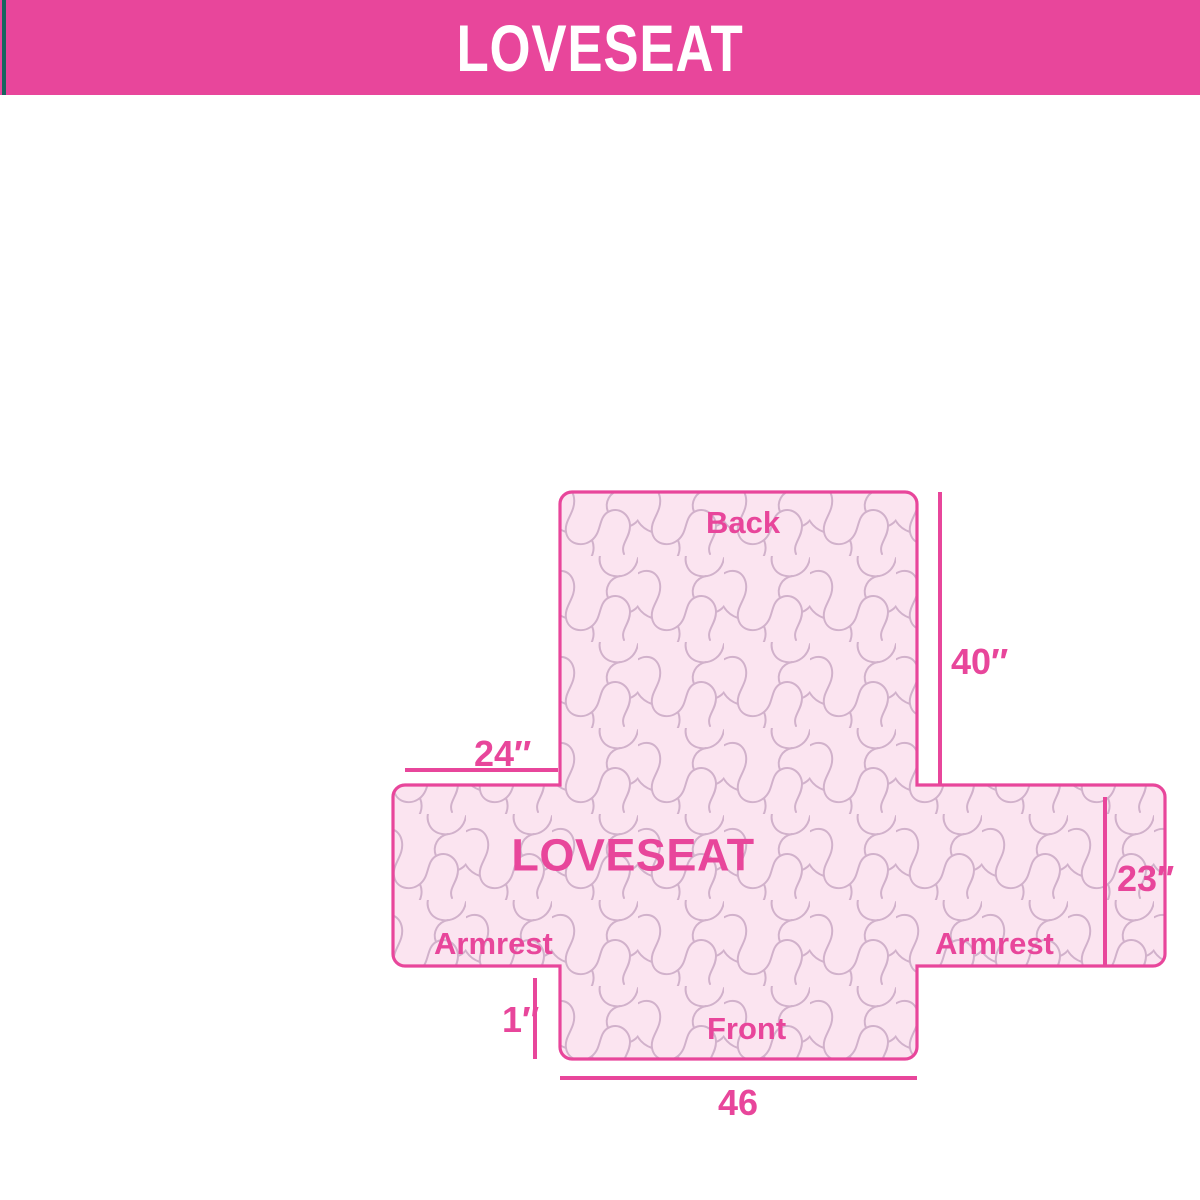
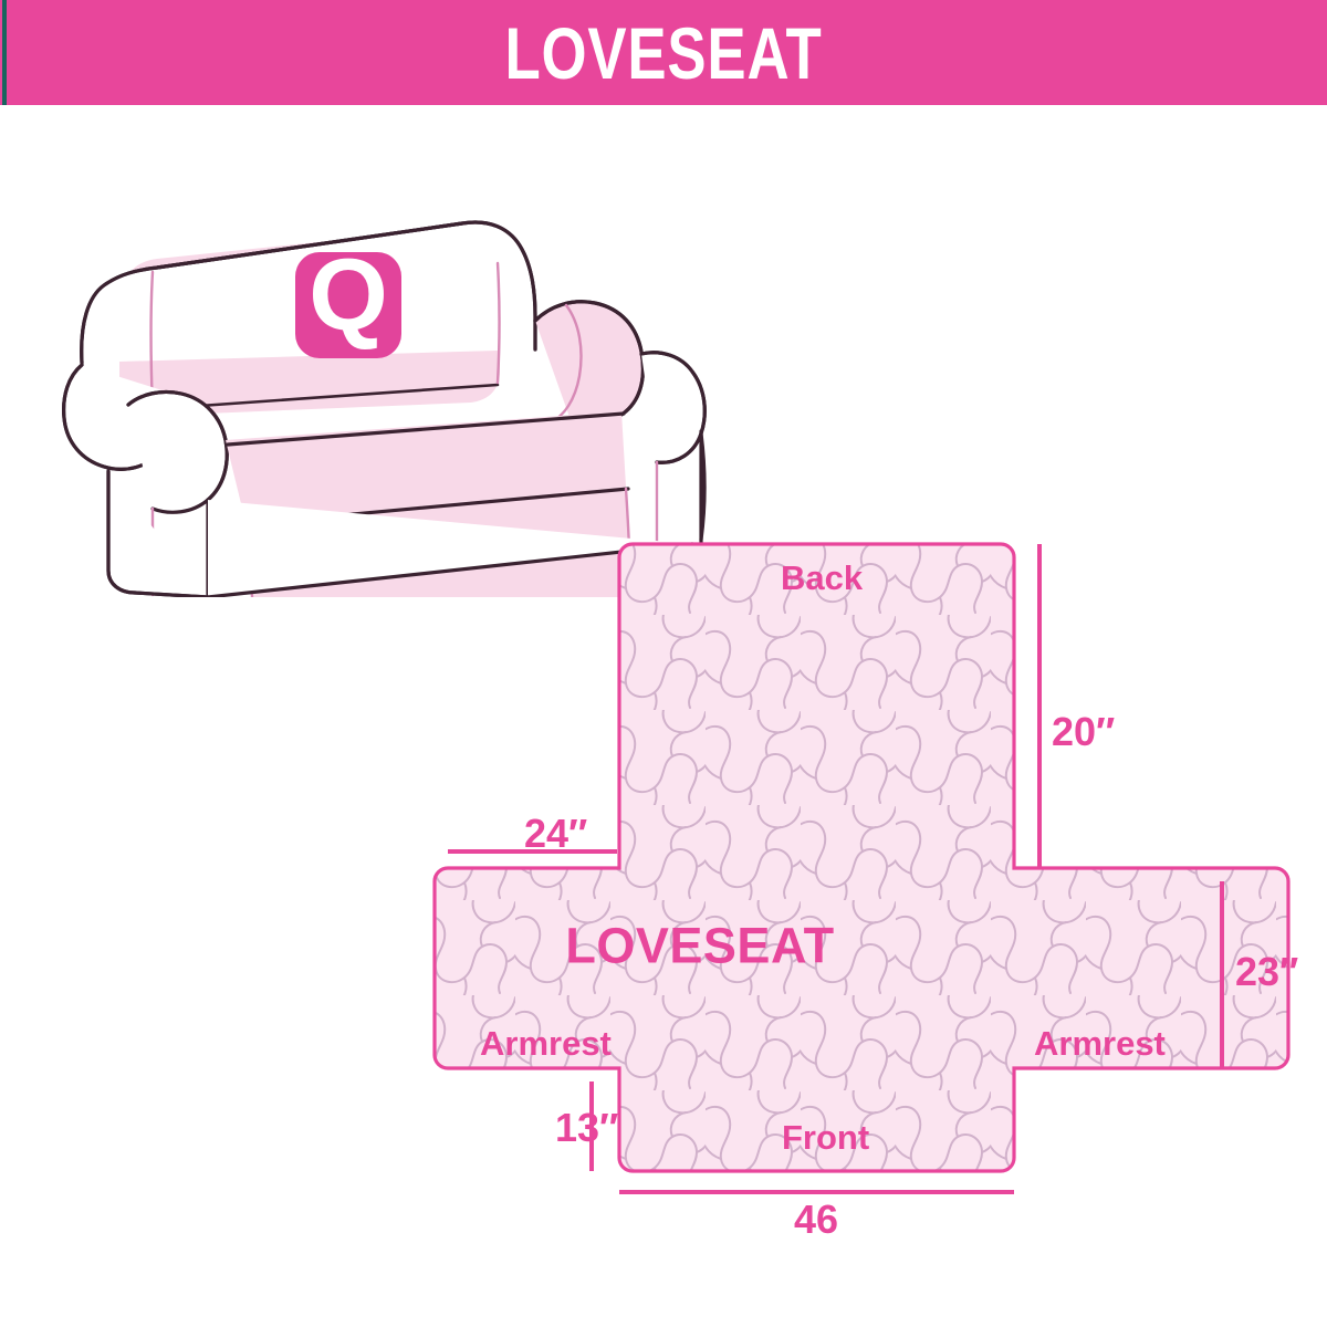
  LOVESEAT
+ Q
  Back
  LOVESEAT
  Armrest
  Armrest
  Front
- 40″
+ 20″
  24″
  23″
- 1″
+ 13″
  46
